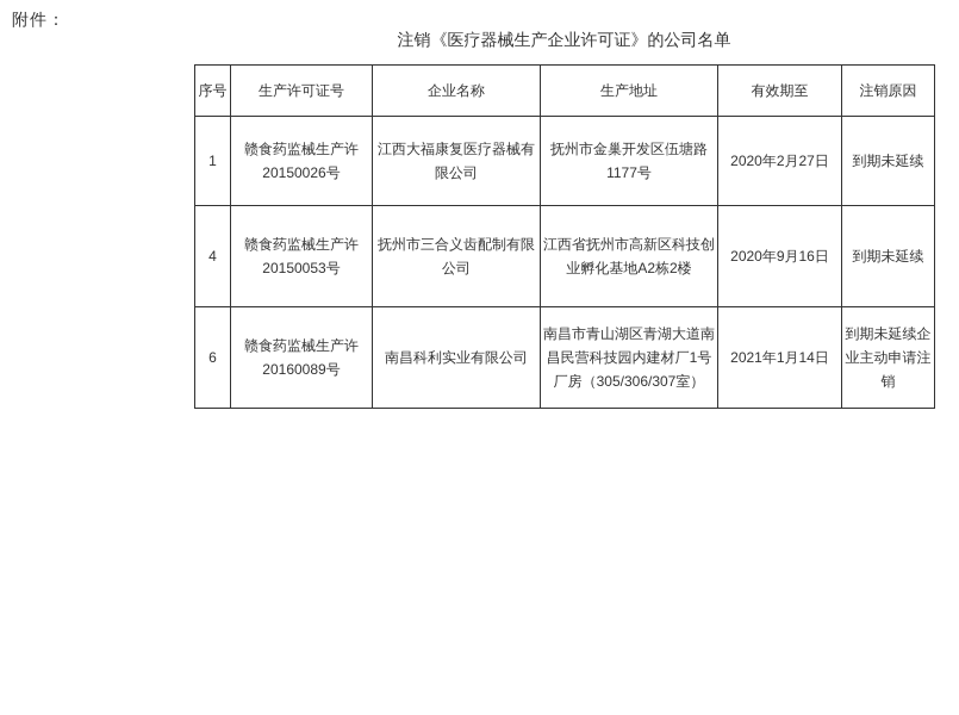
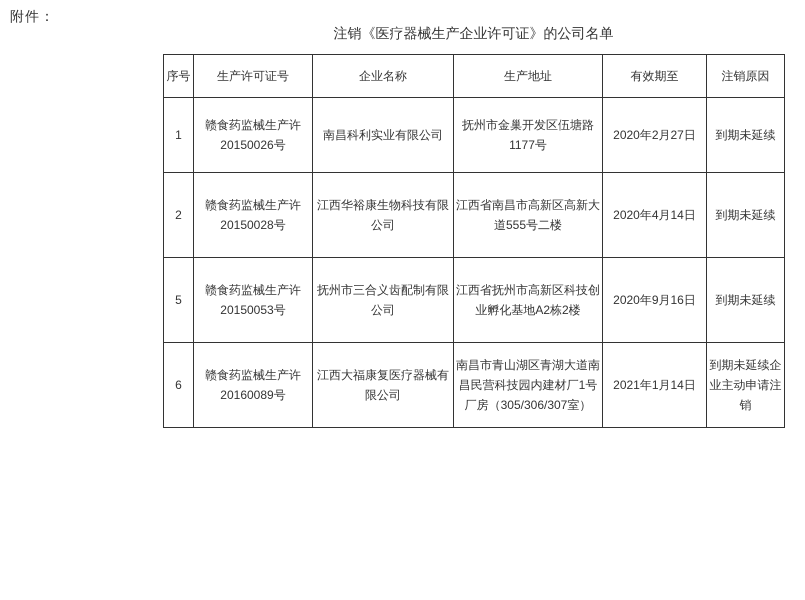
  附件：
  注销《医疗器械生产企业许可证》的公司名单
  序号	生产许可证号	企业名称	生产地址	有效期至	注销原因
- 1	赣食药监械生产许20150026号	江西大福康复医疗器械有限公司	抚州市金巢开发区伍塘路1177号	2020年2月27日	到期未延续
+ 1	赣食药监械生产许20150026号	南昌科利实业有限公司	抚州市金巢开发区伍塘路1177号	2020年2月27日	到期未延续
+ 2	赣食药监械生产许20150028号	江西华裕康生物科技有限公司	江西省南昌市高新区高新大道555号二楼	2020年4月14日	到期未延续
- 4	赣食药监械生产许20150053号	抚州市三合义齿配制有限公司	江西省抚州市高新区科技创业孵化基地A2栋2楼	2020年9月16日	到期未延续
+ 5	赣食药监械生产许20150053号	抚州市三合义齿配制有限公司	江西省抚州市高新区科技创业孵化基地A2栋2楼	2020年9月16日	到期未延续
- 6	赣食药监械生产许20160089号	南昌科利实业有限公司	南昌市青山湖区青湖大道南昌民营科技园内建材厂1号厂房（305/306/307室）	2021年1月14日	到期未延续企业主动申请注销
+ 6	赣食药监械生产许20160089号	江西大福康复医疗器械有限公司	南昌市青山湖区青湖大道南昌民营科技园内建材厂1号厂房（305/306/307室）	2021年1月14日	到期未延续企业主动申请注销
